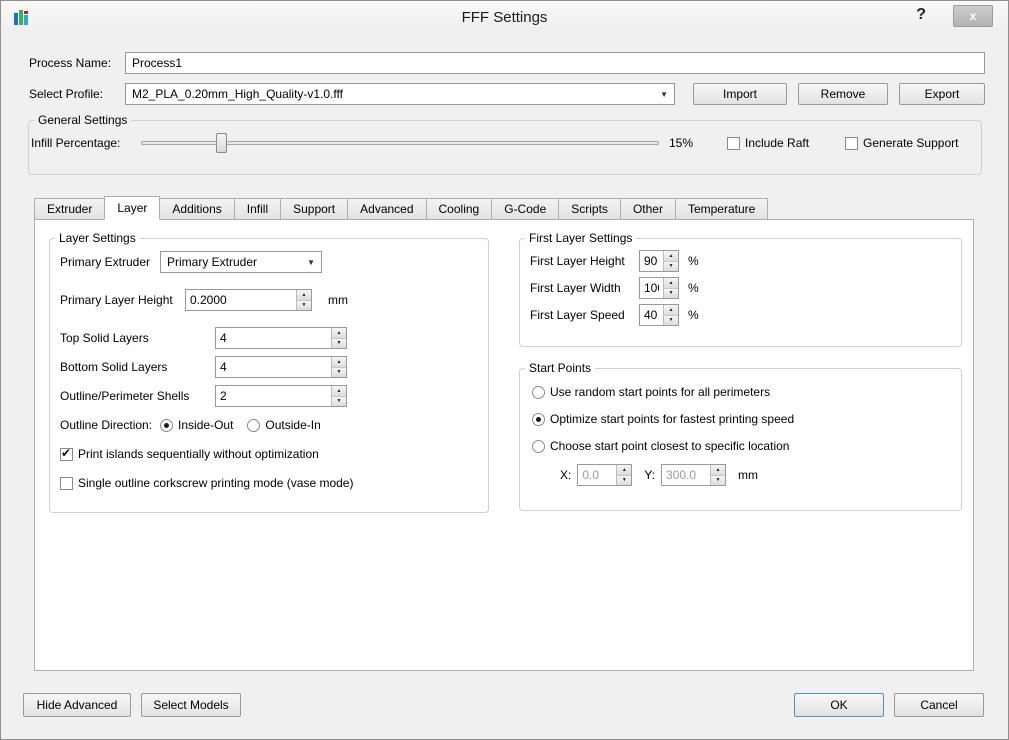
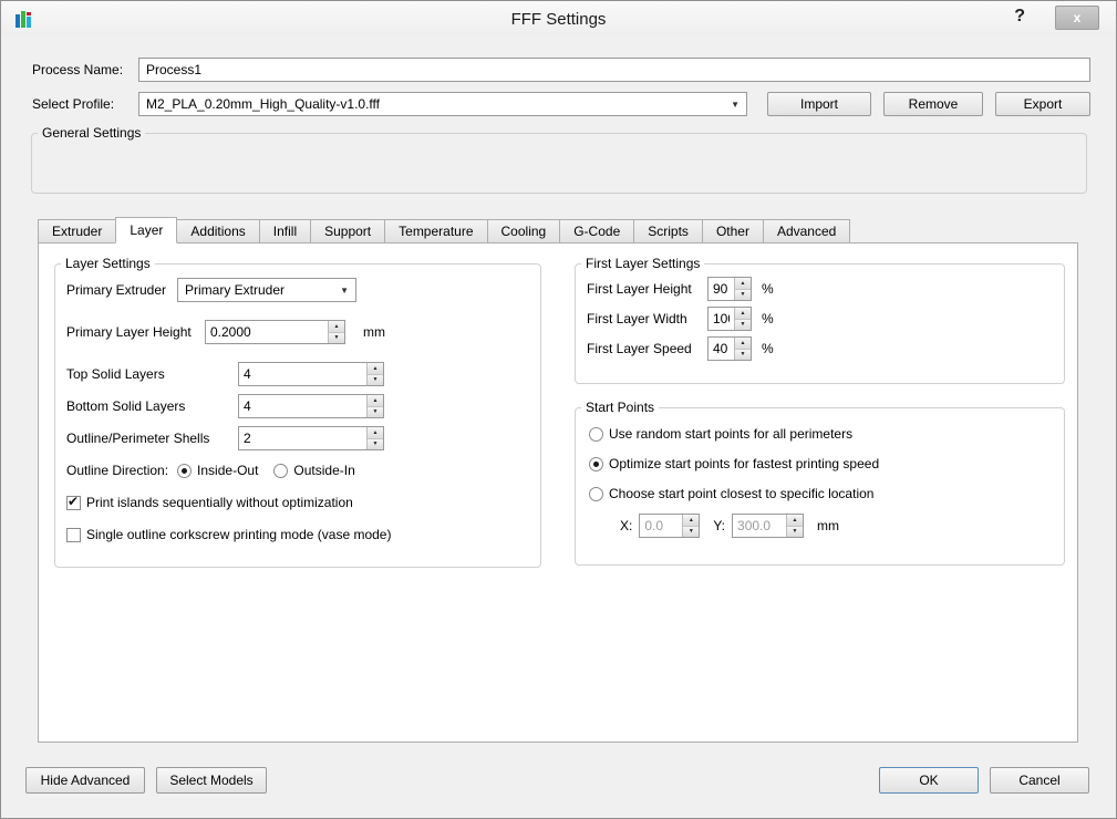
  FFF Settings
  ?
  x
  Process Name:
  Process1
  Select Profile:
  M2_PLA_0.20mm_High_Quality-v1.0.fff
  ▼
  Import
  Remove
  Export
  General Settings
- Infill Percentage:
- 15%
- Include Raft
- Generate Support
  Extruder
  Layer
  Additions
  Infill
  Support
- Advanced
+ Temperature
  Cooling
  G-Code
  Scripts
  Other
- Temperature
+ Advanced
  Layer Settings
  Primary Extruder
  Primary Extruder
  ▼
  Primary Layer Height
  0.2000
  mm
  Top Solid Layers
  4
  Bottom Solid Layers
  4
  Outline/Perimeter Shells
  2
  Outline Direction:
  Inside-Out
  Outside-In
  Print islands sequentially without optimization
  Single outline corkscrew printing mode (vase mode)
  First Layer Settings
  First Layer Height
  90
  %
  First Layer Width
  %
  First Layer Speed
  40
  %
  Start Points
  Use random start points for all perimeters
  Optimize start points for fastest printing speed
  Choose start point closest to specific location
  X:
  0.0
  Y:
  300.0
  mm
  Hide Advanced
  Select Models
  OK
  Cancel
